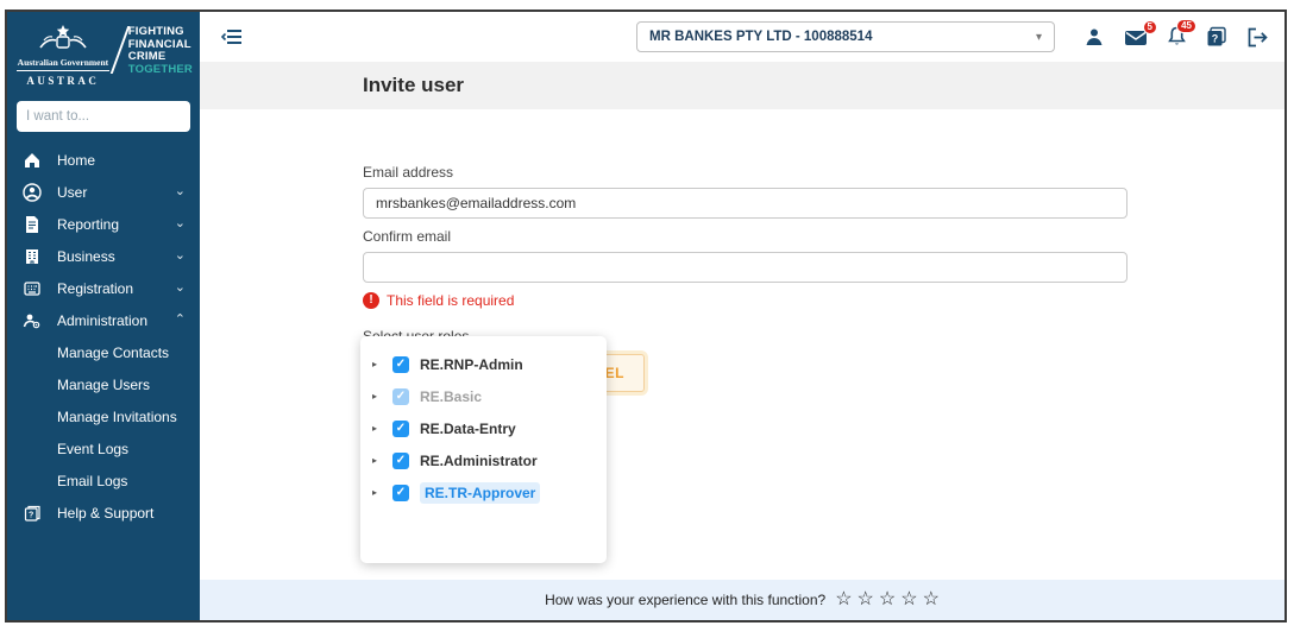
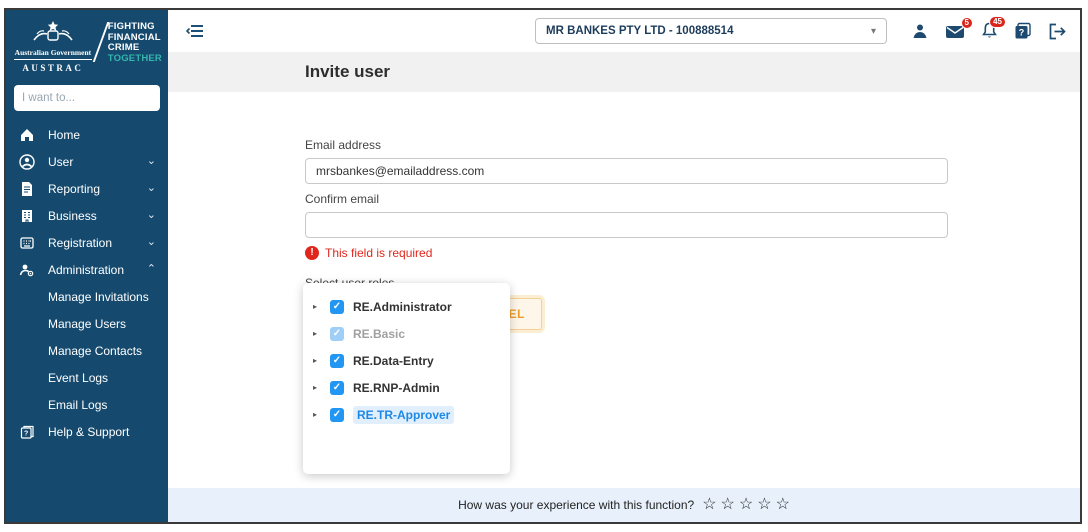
  Australian Government
  AUSTRAC
  FIGHTING
  FINANCIAL
  CRIME
  TOGETHER
  I want to...
  Home
  User
  ⌄
  Reporting
  ⌄
  Business
  ⌄
  Registration
  ⌄
  Administration
  ⌃
- Manage Contacts
+ Manage Invitations
  Manage Users
- Manage Invitations
+ Manage Contacts
  Event Logs
  Email Logs
  Help & Support
  MR BANKES PTY LTD - 100888514
  ▾
  5
  45
  ?
  Invite user
  Email address
  mrsbankes@emailaddress.com
  Confirm email
  !
  This field is required
  ▸
  ✓
- RE.RNP-Admin
+ RE.Administrator
  ▸
  ✓
  RE.Basic
  ▸
  ✓
  RE.Data-Entry
  ▸
  ✓
- RE.Administrator
+ RE.RNP-Admin
  ▸
  ✓
  RE.TR-Approver
  How was your experience with this function?
  ☆
  ☆
  ☆
  ☆
  ☆
